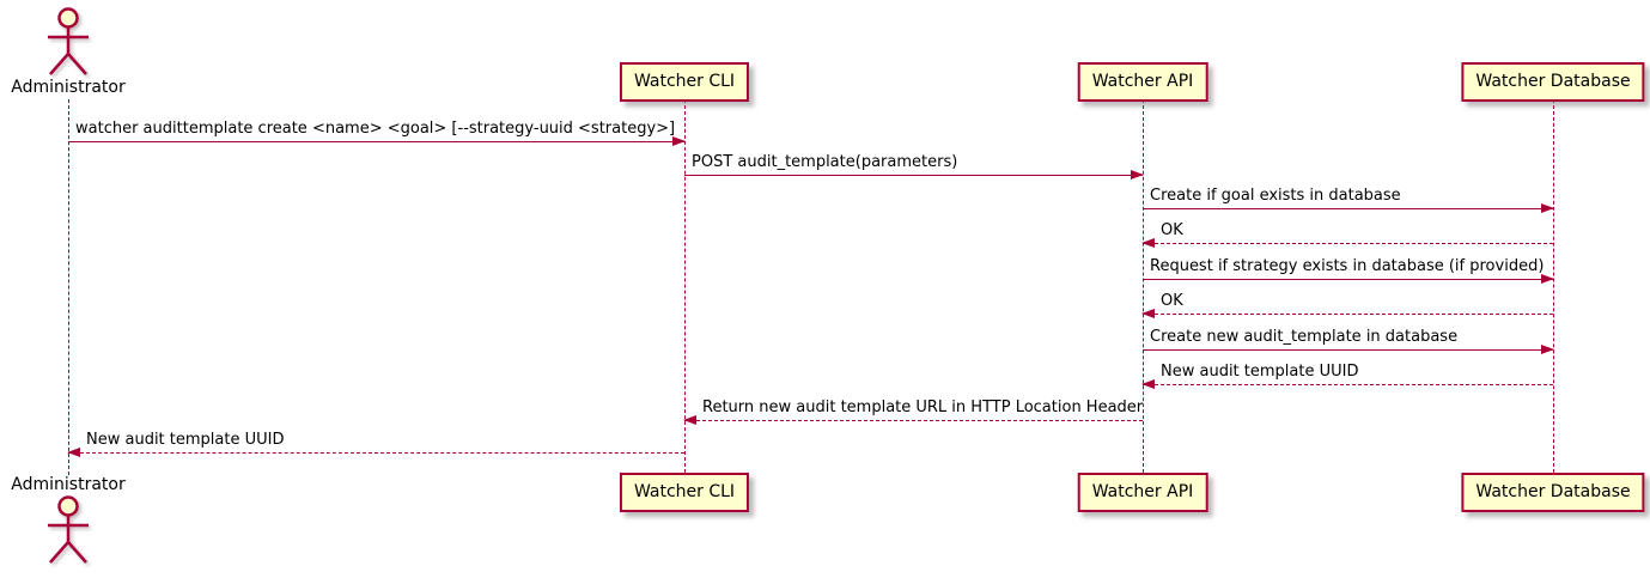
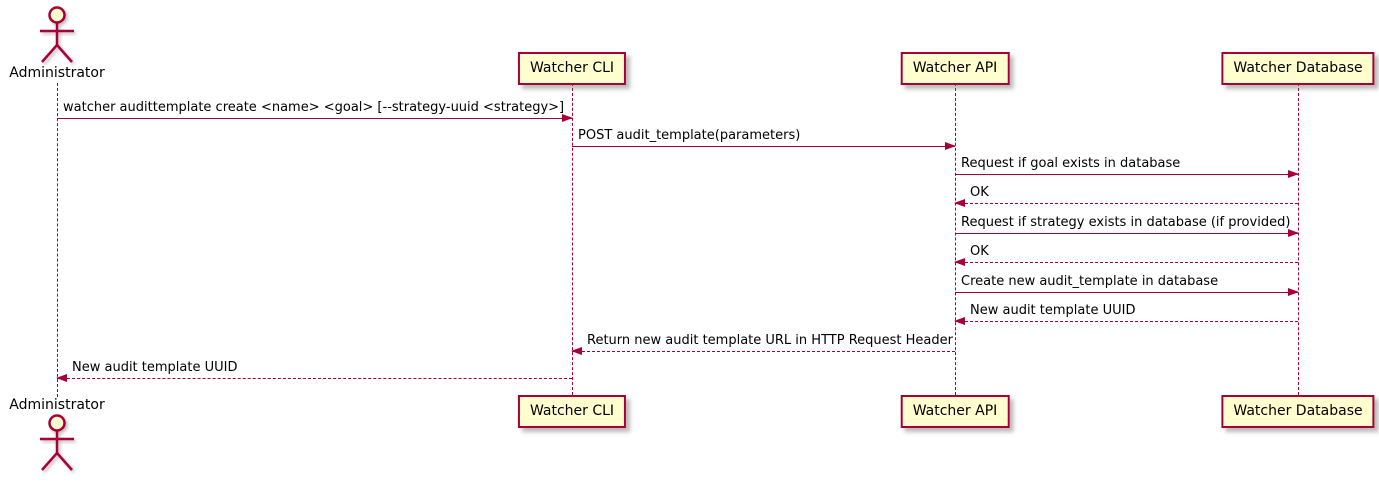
  Administrator
  Watcher CLI
  Watcher API
  Watcher Database
  watcher audittemplate create <name> <goal> [--strategy-uuid <strategy>]
  POST audit_template(parameters)
- Create if goal exists in database
+ Request if goal exists in database
  OK
  Request if strategy exists in database (if provided)
  OK
  Create new audit_template in database
  New audit template UUID
- Return new audit template URL in HTTP Location Header
+ Return new audit template URL in HTTP Request Header
  New audit template UUID
  Watcher CLI
  Watcher API
  Watcher Database
  Administrator
